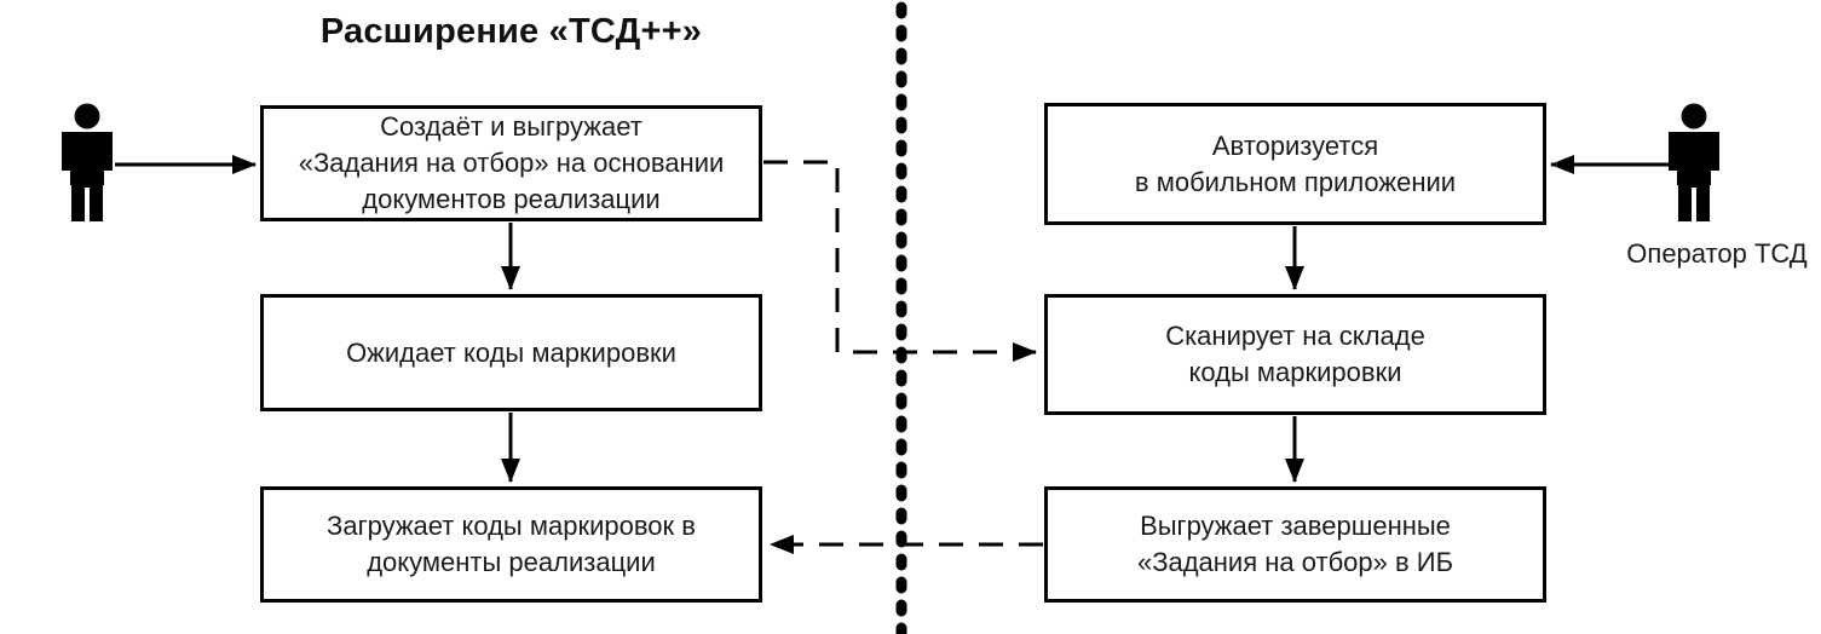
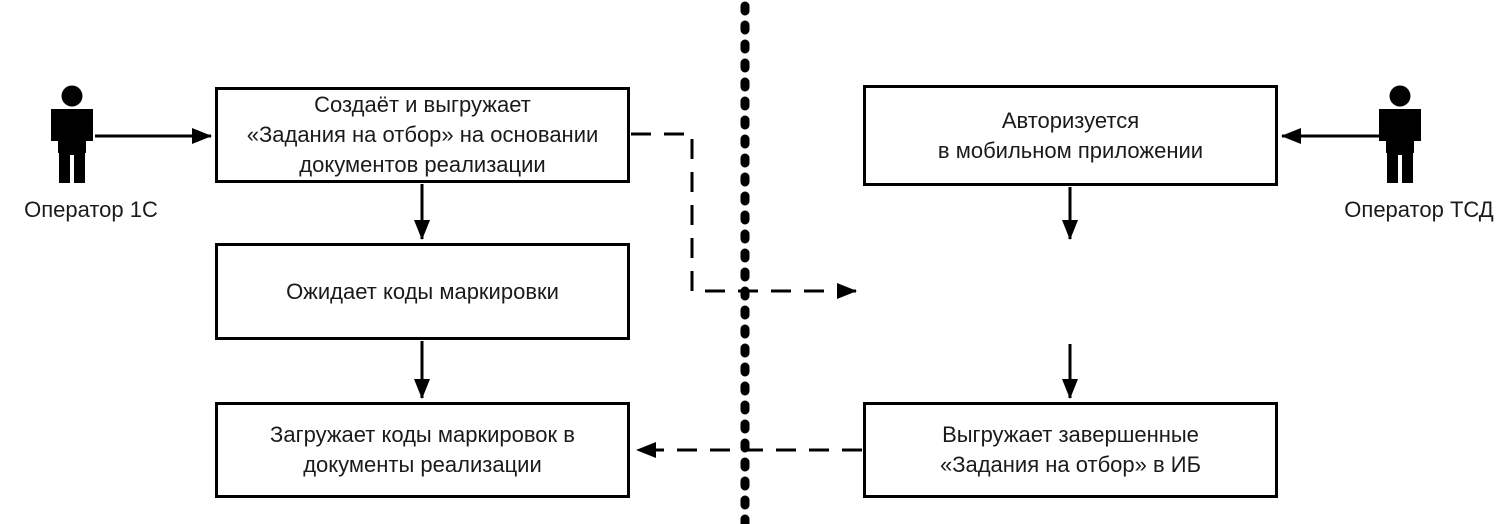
- Расширение «ТСД++»
  Создаёт и выгружает
  «Задания на отбор» на основании
  документов реализации
  Ожидает коды маркировки
  Загружает коды маркировок в
  документы реализации
  Авторизуется
  в мобильном приложении
- Сканирует на складе
- коды маркировки
  Выгружает завершенные
  «Задания на отбор» в ИБ
+ Оператор 1С
  Оператор ТСД
